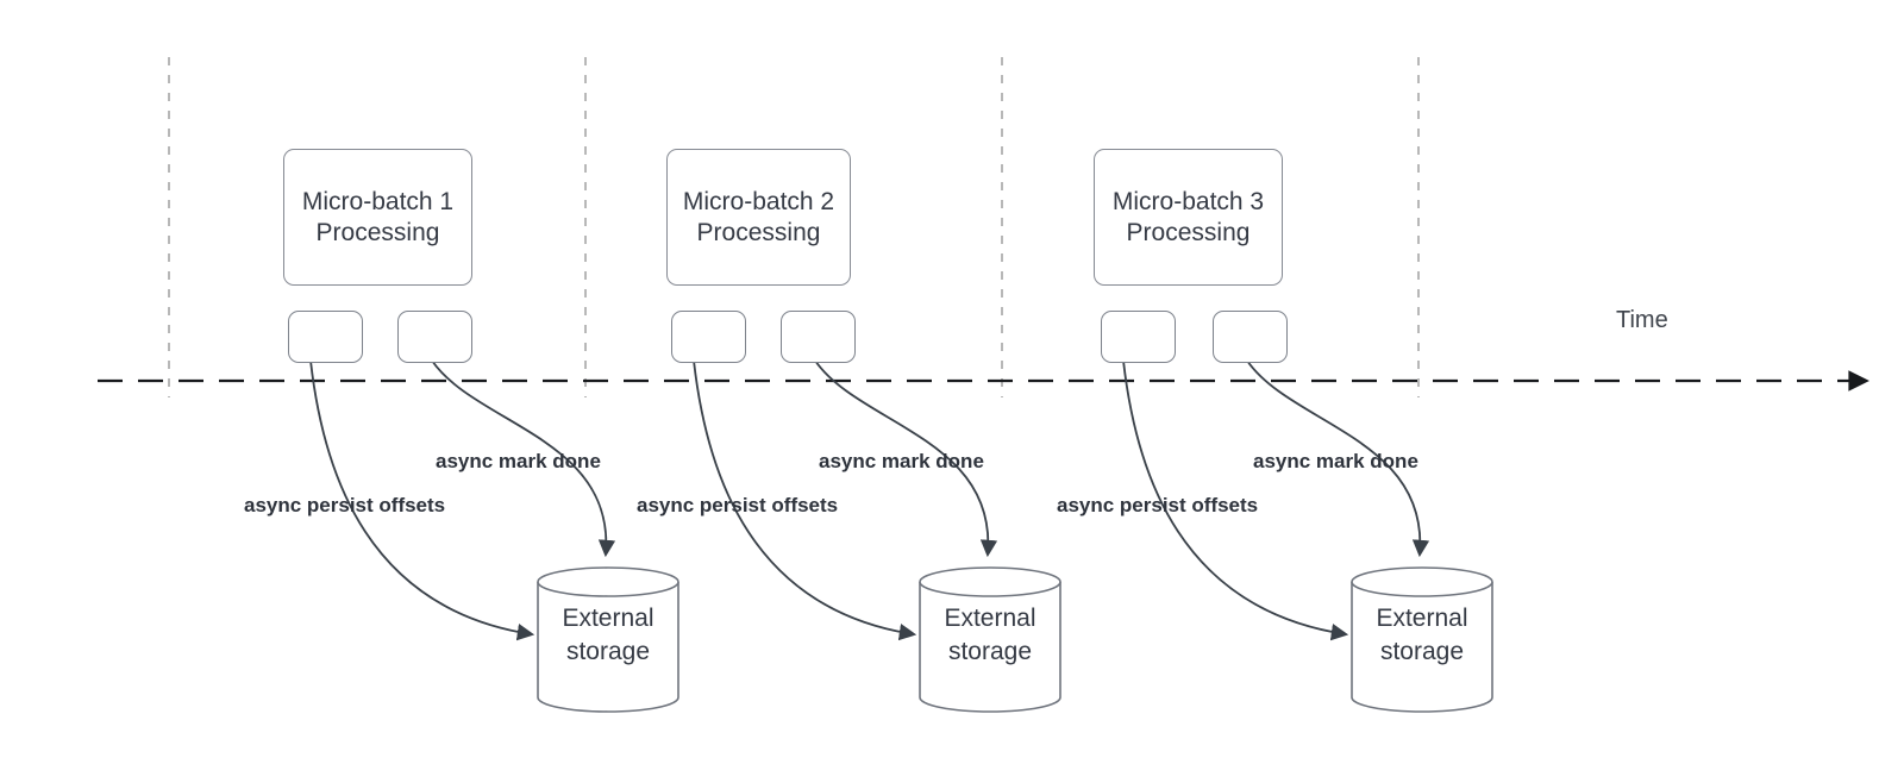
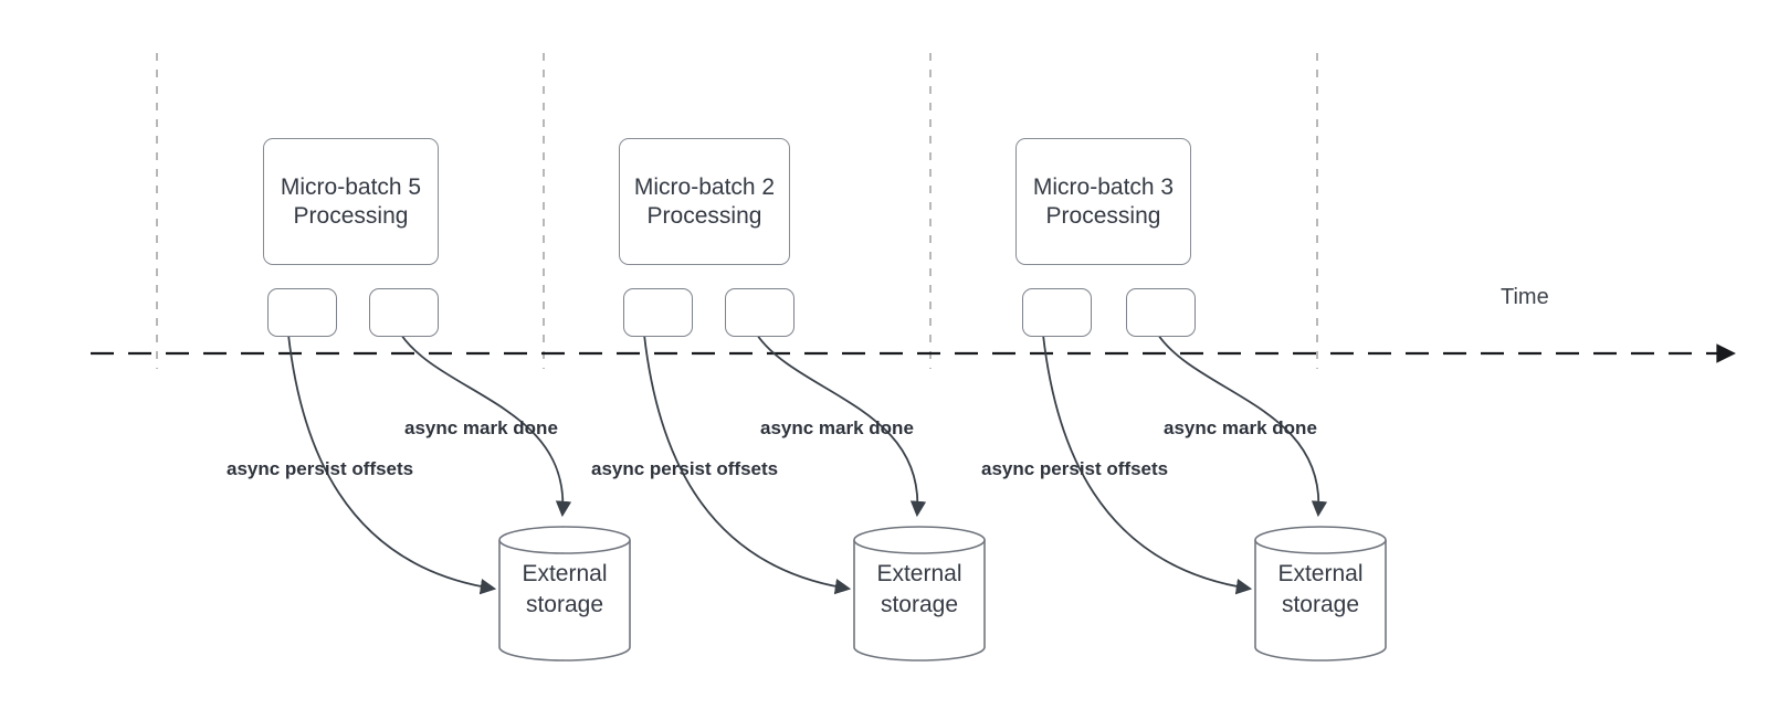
- Micro-batch 1
+ Micro-batch 5
  Processing
  async persist offsets
  async mark done
  External
  storage
  Micro-batch 2
  Processing
  async persist offsets
  async mark done
  External
  storage
  Micro-batch 3
  Processing
  async persist offsets
  async mark done
  External
  storage
  Time
